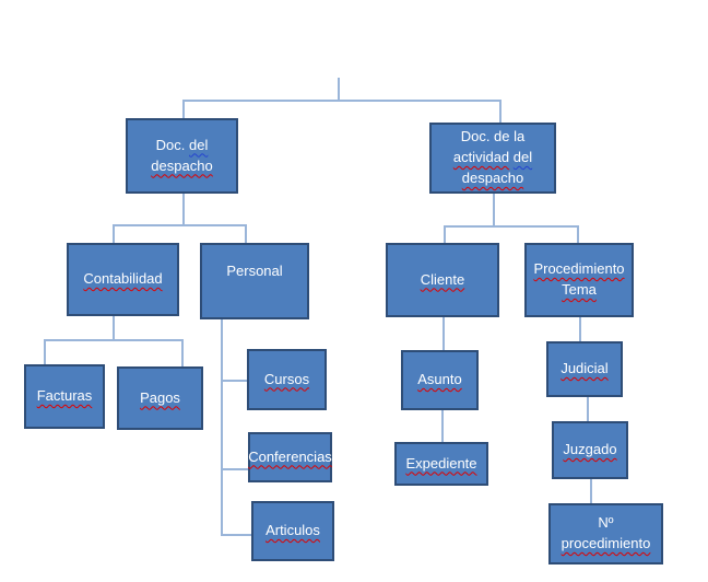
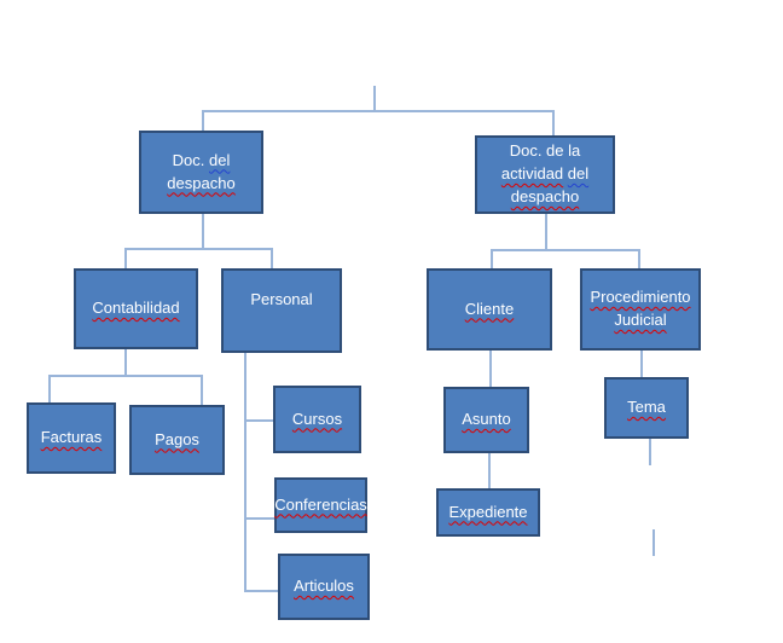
  Doc. del
  despacho
  Doc. de la
  actividad del
  despacho
  Contabilidad
  Personal
  Facturas
  Pagos
  Cursos
  Conferencias
  Articulos
  Cliente
  Procedimiento
- Tema
+ Judicial
  Asunto
  Expediente
- Judicial
+ Tema
- Juzgado
- Nº
- procedimiento
